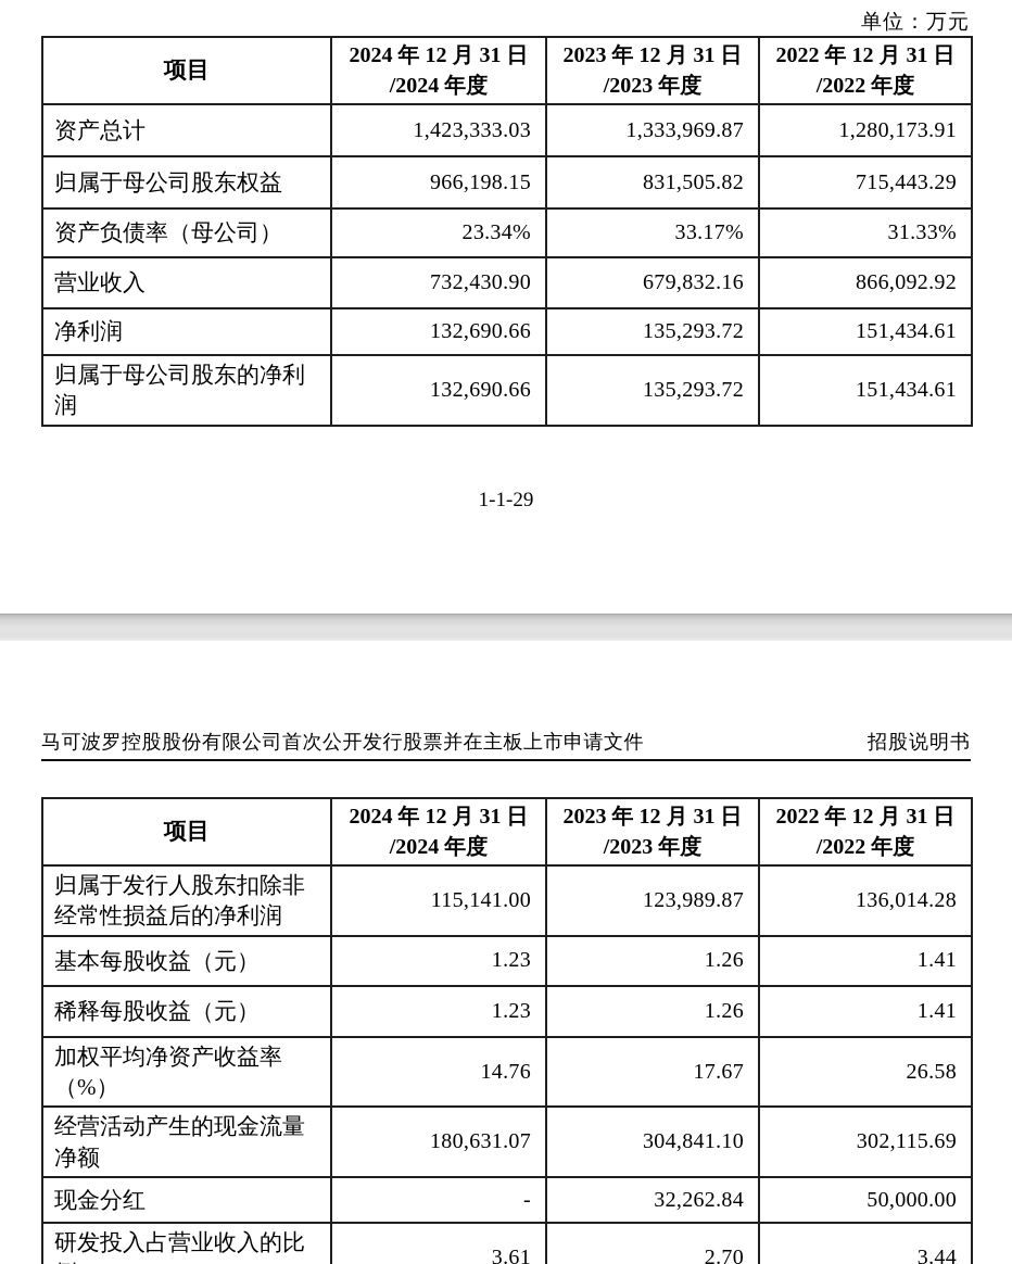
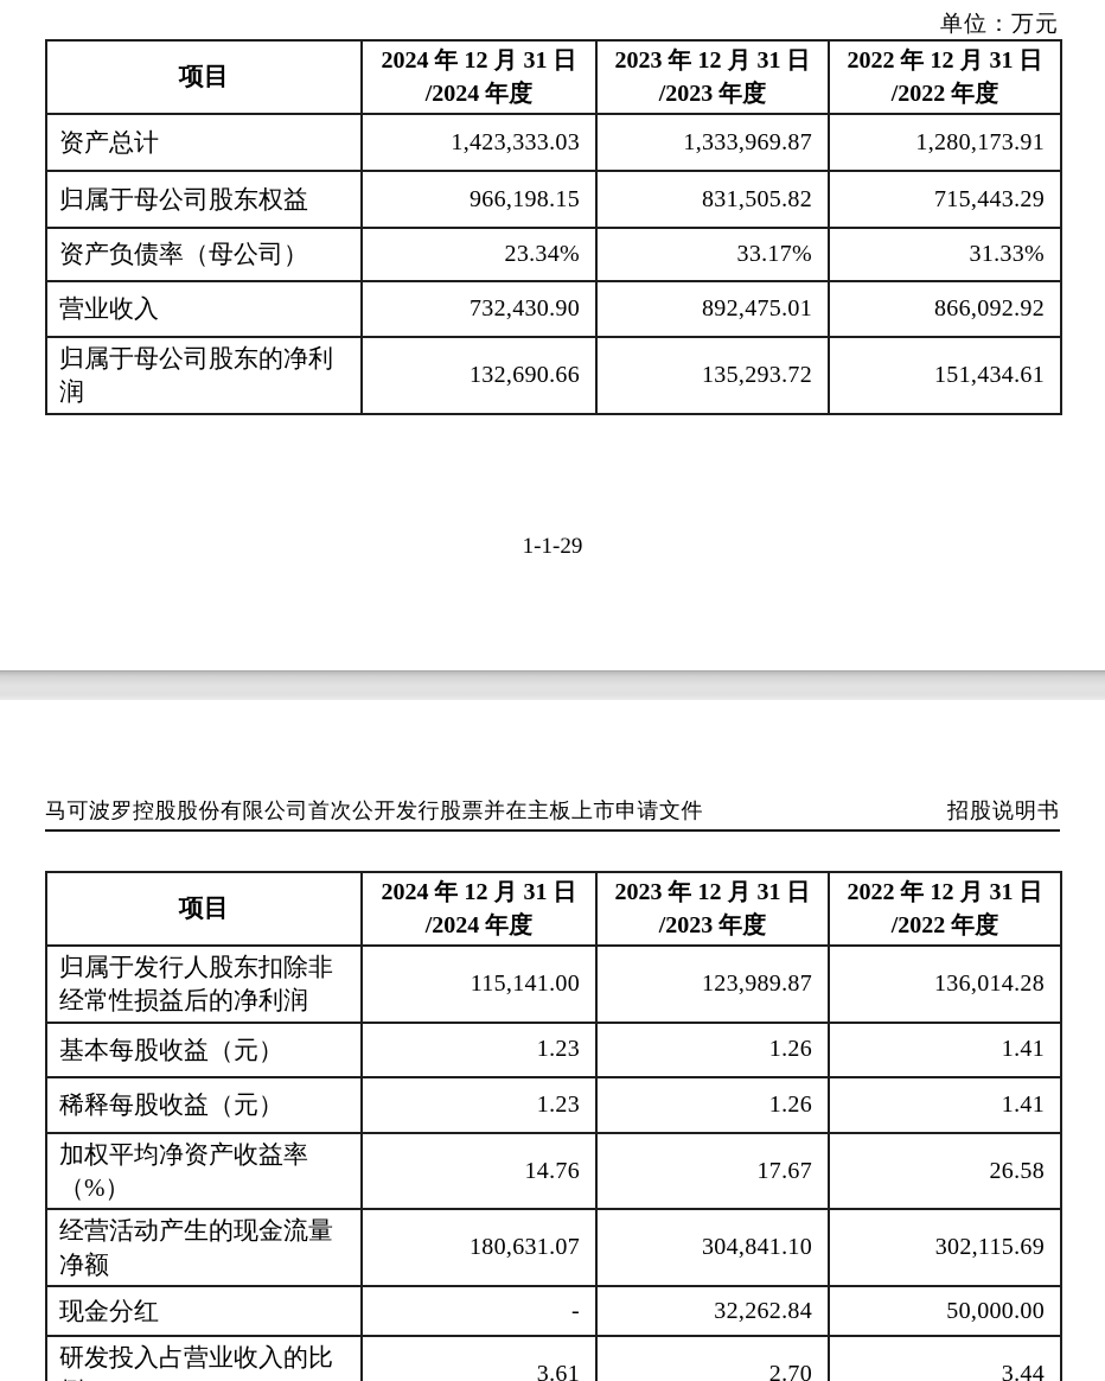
  单位：万元
  项目	2024 年 12 月 31 日 /2024 年度	2023 年 12 月 31 日 /2023 年度	2022 年 12 月 31 日 /2022 年度
  资产总计	1,423,333.03	1,333,969.87	1,280,173.91
  归属于母公司股东权益	966,198.15	831,505.82	715,443.29
  资产负债率（母公司）	23.34%	33.17%	31.33%
- 营业收入	732,430.90	679,832.16	866,092.92
+ 营业收入	732,430.90	892,475.01	866,092.92
- 净利润	132,690.66	135,293.72	151,434.61
  归属于母公司股东的净利润	132,690.66	135,293.72	151,434.61
  1-1-29
  马可波罗控股股份有限公司首次公开发行股票并在主板上市申请文件
  招股说明书
  项目	2024 年 12 月 31 日 /2024 年度	2023 年 12 月 31 日 /2023 年度	2022 年 12 月 31 日 /2022 年度
  归属于发行人股东扣除非经常性损益后的净利润	115,141.00	123,989.87	136,014.28
  基本每股收益（元）	1.23	1.26	1.41
  稀释每股收益（元）	1.23	1.26	1.41
  加权平均净资产收益率（%）	14.76	17.67	26.58
  经营活动产生的现金流量净额	180,631.07	304,841.10	302,115.69
  现金分红	-	32,262.84	50,000.00
  研发投入占营业收入的比	3.61	2.70	3.44
